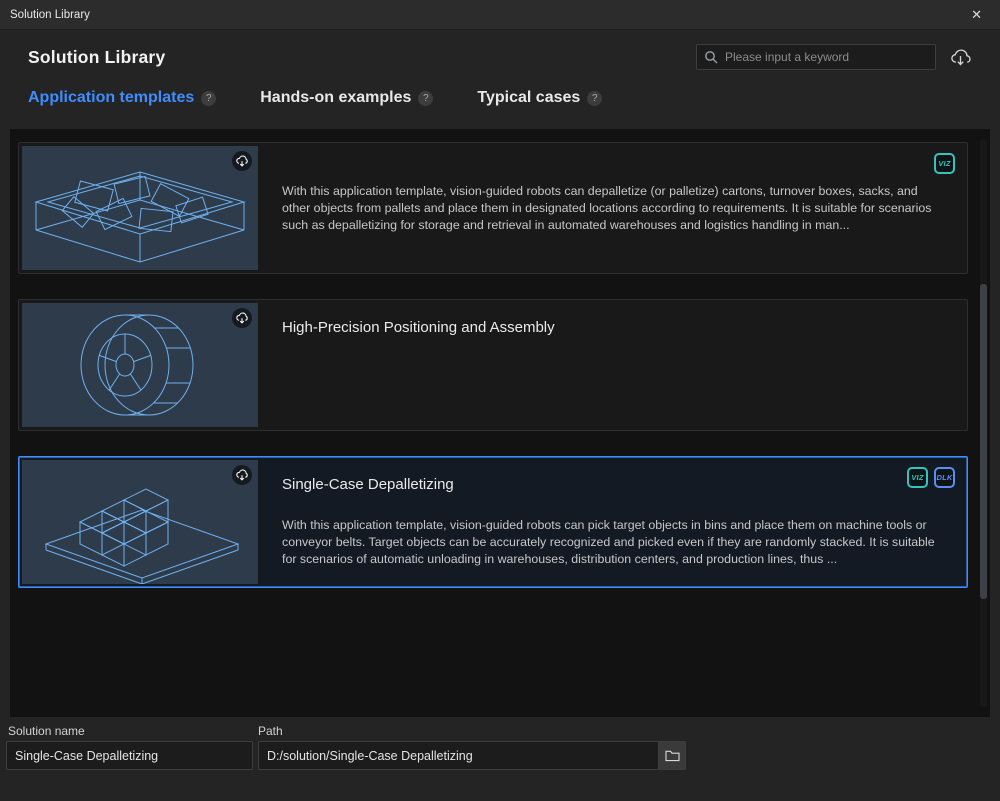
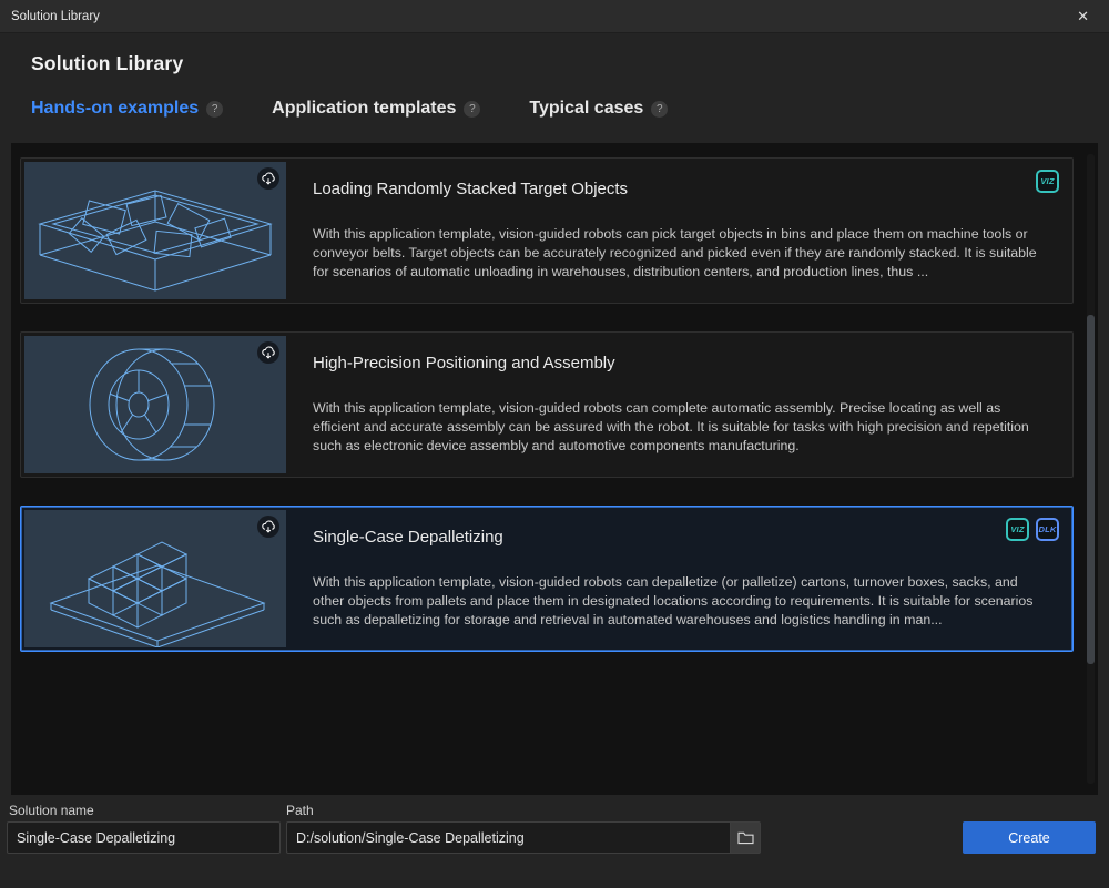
  Solution Library
  ✕
  Solution Library
- Please input a keyword
- Application templates
+ Hands-on examples
  ?
- Hands-on examples
+ Application templates
  ?
  Typical cases
  ?
+ Loading Randomly Stacked Target Objects
- With this application template, vision-guided robots can depalletize (or palletize) cartons, turnover boxes, sacks, and other objects from pallets and place them in designated locations according to requirements. It is suitable for scenarios such as depalletizing for storage and retrieval in automated warehouses and logistics handling in man...
+ With this application template, vision-guided robots can pick target objects in bins and place them on machine tools or conveyor belts. Target objects can be accurately recognized and picked even if they are randomly stacked. It is suitable for scenarios of automatic unloading in warehouses, distribution centers, and production lines, thus ...
  VIZ
  High-Precision Positioning and Assembly
+ With this application template, vision-guided robots can complete automatic assembly. Precise locating as well as efficient and accurate assembly can be assured with the robot. It is suitable for tasks with high precision and repetition such as electronic device assembly and automotive components manufacturing.
  Single-Case Depalletizing
- With this application template, vision-guided robots can pick target objects in bins and place them on machine tools or conveyor belts. Target objects can be accurately recognized and picked even if they are randomly stacked. It is suitable for scenarios of automatic unloading in warehouses, distribution centers, and production lines, thus ...
+ With this application template, vision-guided robots can depalletize (or palletize) cartons, turnover boxes, sacks, and other objects from pallets and place them in designated locations according to requirements. It is suitable for scenarios such as depalletizing for storage and retrieval in automated warehouses and logistics handling in man...
  VIZ
  DLK
  Solution name
  Single-Case Depalletizing
  Path
  D:/solution/Single-Case Depalletizing
+ Create
